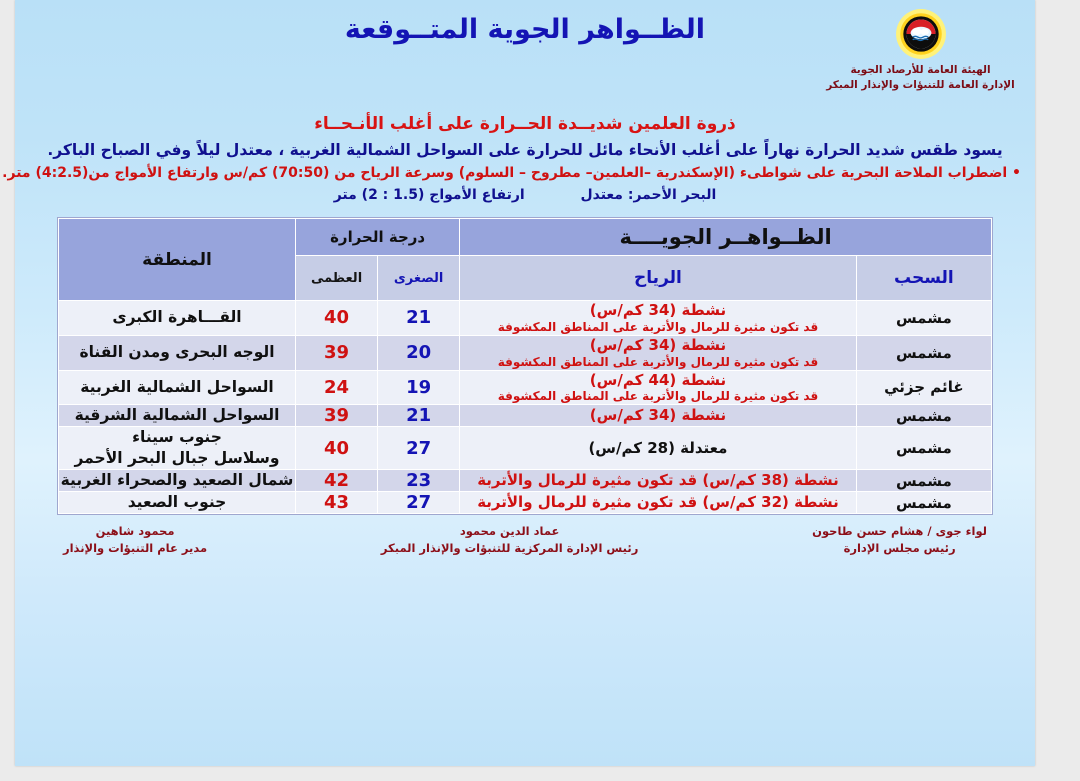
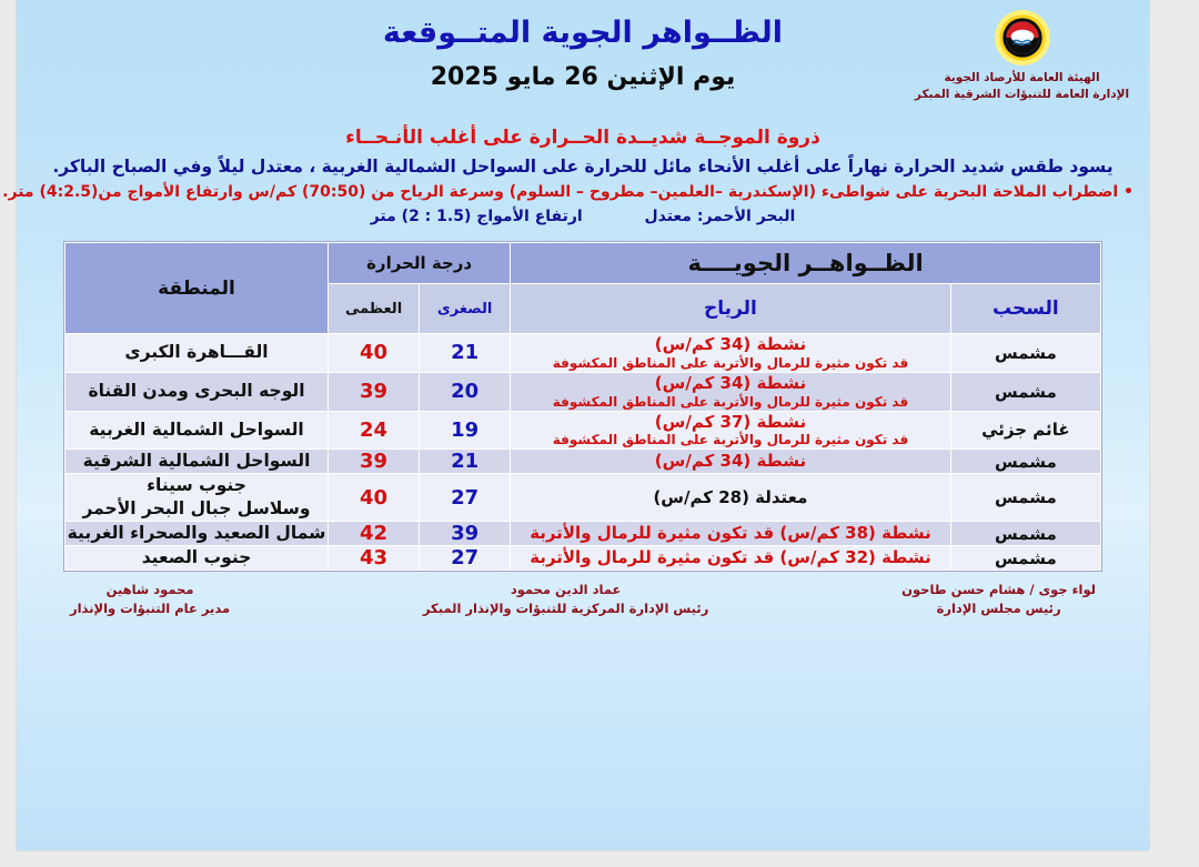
  الهيئة العامة للأرصاد الجوية
- الإدارة العامة للتنبؤات والإنذار المبكر
+ الإدارة العامة للتنبؤات الشرقية المبكر
  الظــواهر الجوية المتــوقعة
+ يوم الإثنين 26 مايو 2025
- ذروة العلمين شديــدة الحــرارة على أغلب الأنـحــاء
+ ذروة الموجــة شديــدة الحــرارة على أغلب الأنـحــاء
  يسود طقس شديد الحرارة نهاراً على أغلب الأنحاء مائل للحرارة على السواحل الشمالية الغربية ، معتدل ليلاً وفي الصباح الباكر.
  • اضطراب الملاحة البحرية على شواطىء (الإسكندرية –العلمين– مطروح – السلوم) وسرعة الرياح من (70:50) كم/س وارتفاع الأمواج من(4:2.5) متر.
  البحر الأحمر: معتدل ارتفاع الأمواج (1.5 : 2) متر
  الظــواهــر الجويــــة	درجة الحرارة	المنطقة
  السحب	الرياح	الصغرى	العظمى
  مشمس	نشطة (34 كم/س)قد تكون مثيرة للرمال والأتربة على المناطق المكشوفة	21	40	القـــاهرة الكبرى
  مشمس	نشطة (34 كم/س)قد تكون مثيرة للرمال والأتربة على المناطق المكشوفة	20	39	الوجه البحرى ومدن القناة
- غائم جزئي	نشطة (44 كم/س)قد تكون مثيرة للرمال والأتربة على المناطق المكشوفة	19	24	السواحل الشمالية الغربية
+ غائم جزئي	نشطة (37 كم/س)قد تكون مثيرة للرمال والأتربة على المناطق المكشوفة	19	24	السواحل الشمالية الغربية
  مشمس	نشطة (34 كم/س)	21	39	السواحل الشمالية الشرقية
  مشمس	معتدلة (28 كم/س)	27	40	جنوب سيناءوسلاسل جبال البحر الأحمر
- مشمس	نشطة (38 كم/س) قد تكون مثيرة للرمال والأتربة	23	42	شمال الصعيد والصحراء الغربية
+ مشمس	نشطة (38 كم/س) قد تكون مثيرة للرمال والأتربة	39	42	شمال الصعيد والصحراء الغربية
  مشمس	نشطة (32 كم/س) قد تكون مثيرة للرمال والأتربة	27	43	جنوب الصعيد
  محمود شاهين
  مدير عام التنبؤات والإنذار
  عماد الدين محمود
  رئيس الإدارة المركزية للتنبؤات والإنذار المبكر
  لواء جوى / هشام حسن طاحون
  رئيس مجلس الإدارة
